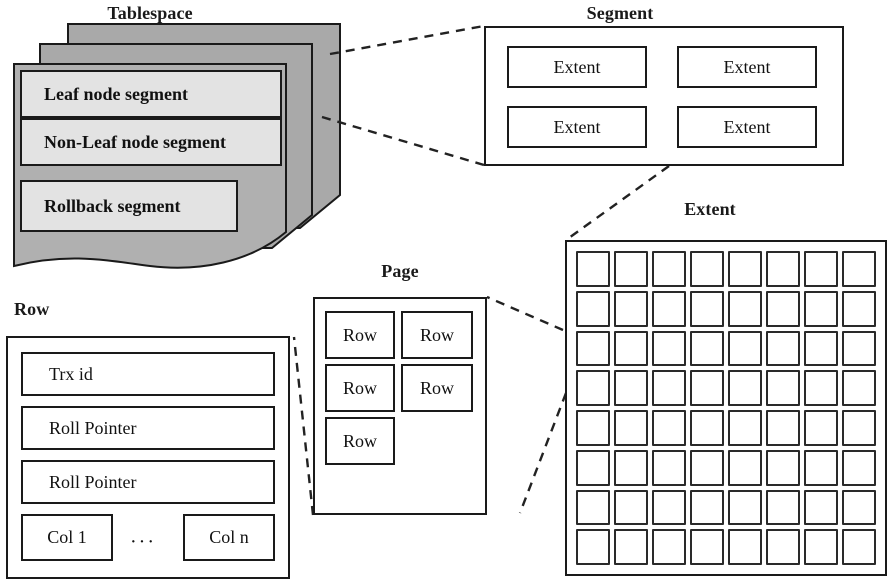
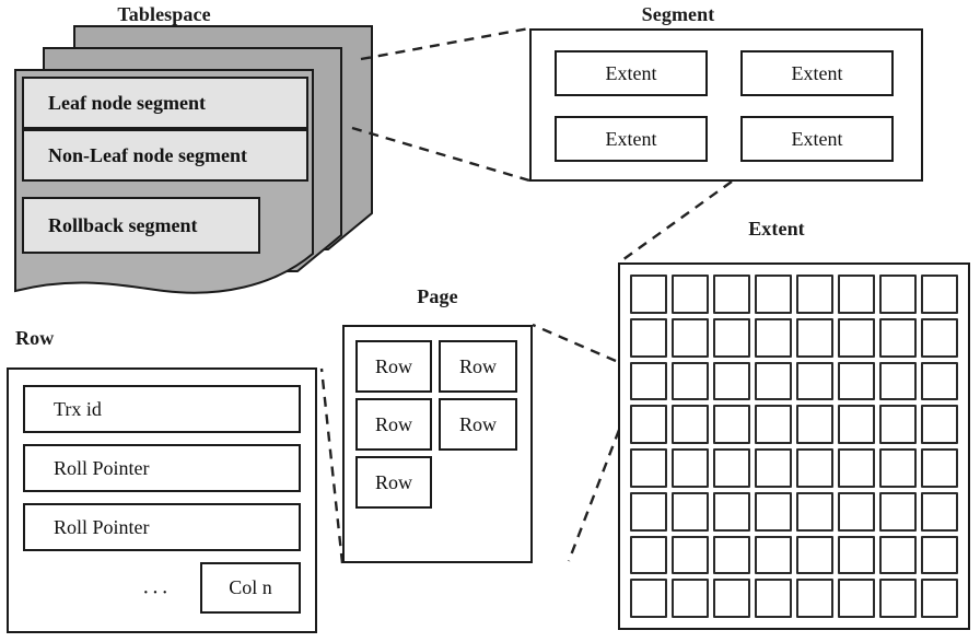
  Tablespace
  Leaf node segment
  Non-Leaf node segment
  Rollback segment
  Segment
  Extent
  Extent
  Extent
  Extent
  Extent
  Page
  Row
  Row
  Row
  Row
  Row
  Row
  Trx id
  Roll Pointer
  Roll Pointer
- Col 1
  ···
  Col n
